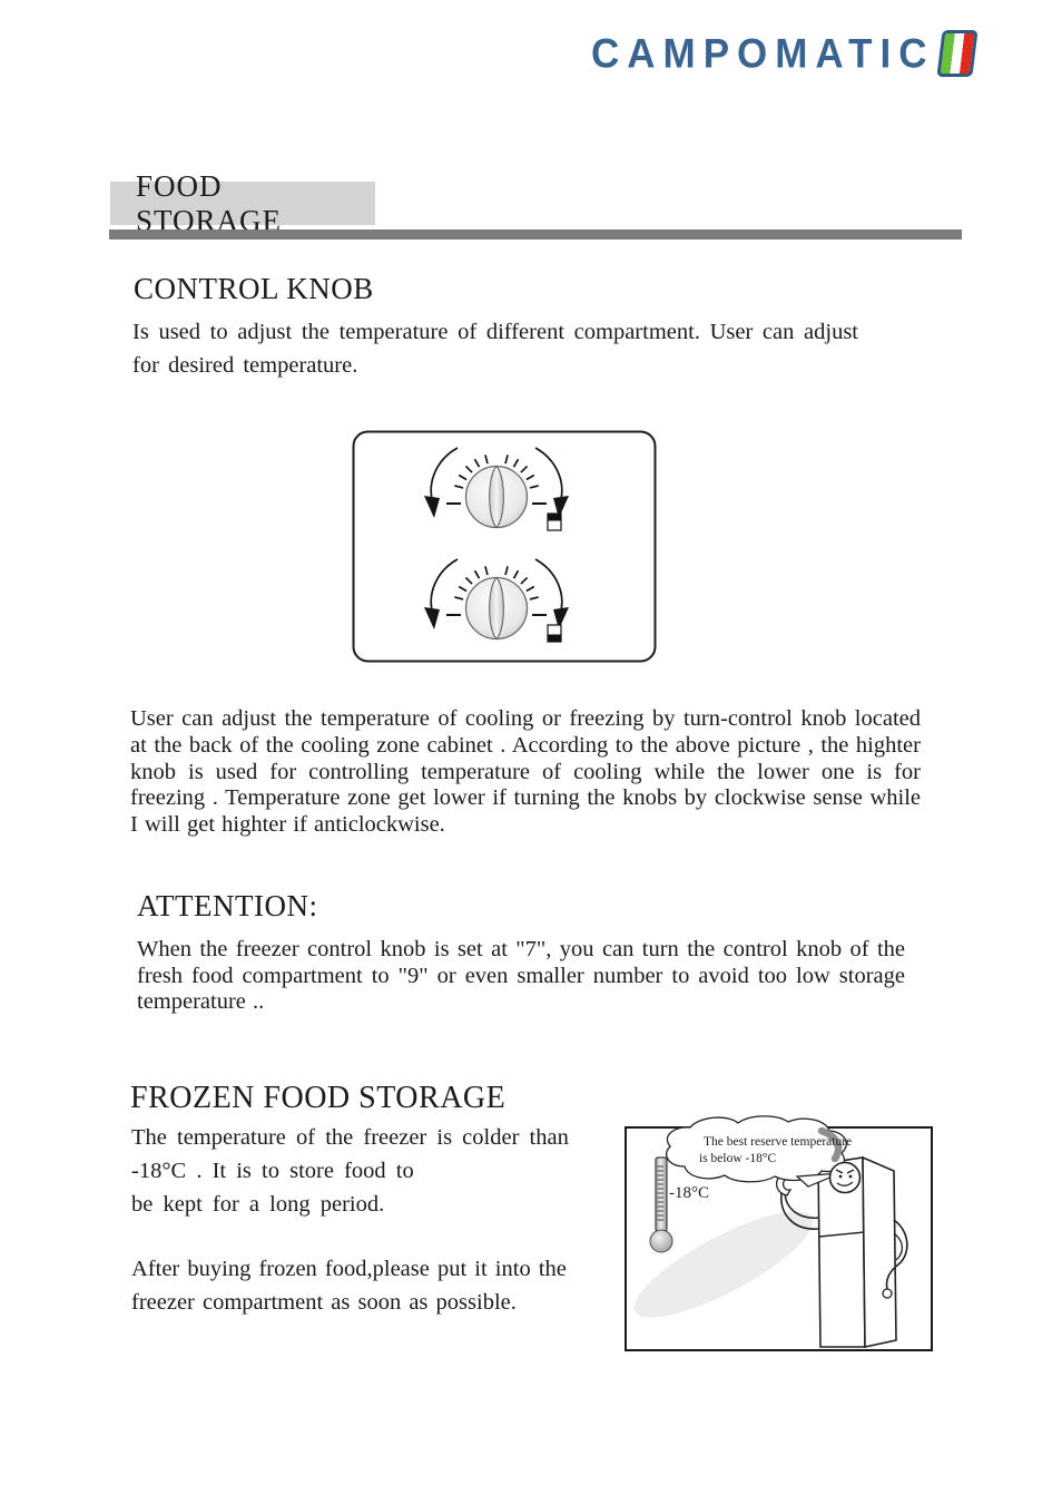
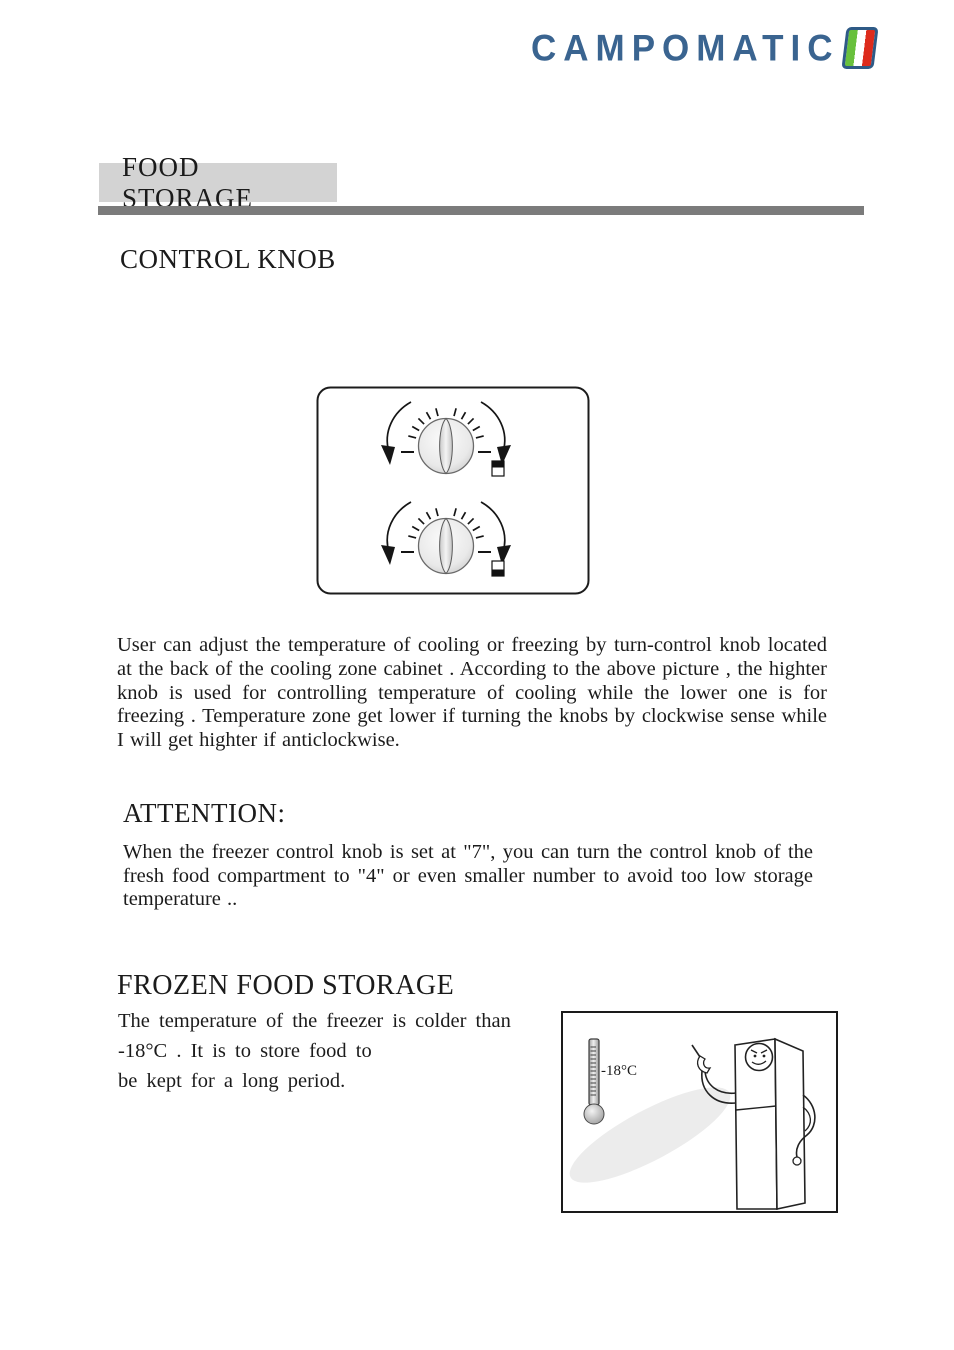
  CAMPOMATIC
  FOOD STORAGE
  CONTROL KNOB
- Is used to adjust the temperature of different compartment. User can adjust for desired temperature.
  User can adjust the temperature of cooling or freezing by turn-control knob located at the back of the cooling zone cabinet . According to the above picture , the highter knob is used for controlling temperature of cooling while the lower one is for freezing . Temperature zone get lower if turning the knobs by clockwise sense while I will get highter if anticlockwise.
  ATTENTION:
- When the freezer control knob is set at "7", you can turn the control knob of the fresh food compartment to "9" or even smaller number to avoid too low storage temperature ..
+ When the freezer control knob is set at "7", you can turn the control knob of the fresh food compartment to "4" or even smaller number to avoid too low storage temperature ..
  FROZEN FOOD STORAGE
  The temperature of the freezer is colder than
  -18°C . It is to store food to
  be kept for a long period.
- After buying frozen food,please put it into the
- freezer compartment as soon as possible.
  -18°C
- The best reserve temperature
- is below -18°C
